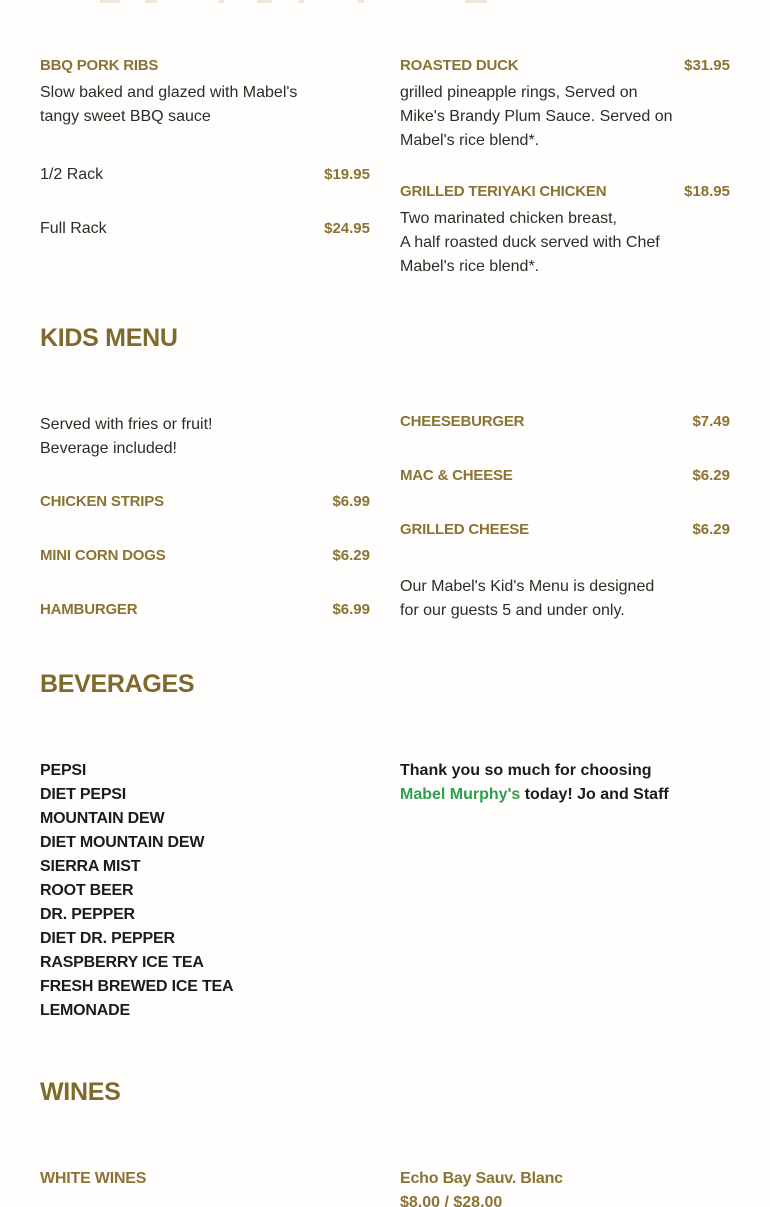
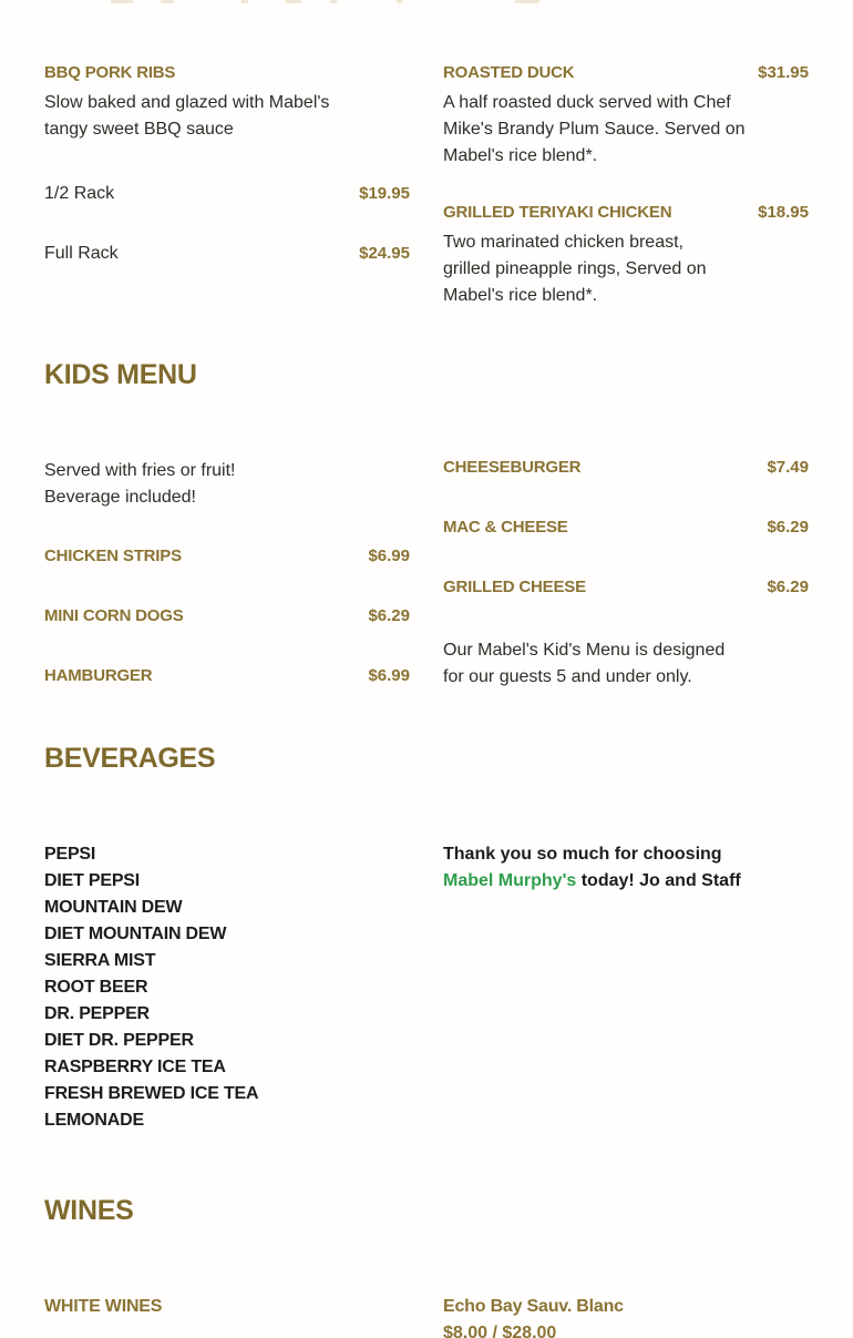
  BBQ PORK RIBS
  Slow baked and glazed with Mabel's
  tangy sweet BBQ sauce
  1/2 Rack
  $19.95
  Full Rack
  $24.95
  ROASTED DUCK
  $31.95
- grilled pineapple rings, Served on
+ A half roasted duck served with Chef
  Mike's Brandy Plum Sauce. Served on
  Mabel's rice blend*.
  GRILLED TERIYAKI CHICKEN
  $18.95
  Two marinated chicken breast,
- A half roasted duck served with Chef
+ grilled pineapple rings, Served on
  Mabel's rice blend*.
  KIDS MENU
  Served with fries or fruit!
  Beverage included!
  CHICKEN STRIPS
  $6.99
  MINI CORN DOGS
  $6.29
  HAMBURGER
  $6.99
  CHEESEBURGER
  $7.49
  MAC & CHEESE
  $6.29
  GRILLED CHEESE
  $6.29
  Our Mabel's Kid's Menu is designed
  for our guests 5 and under only.
  BEVERAGES
  PEPSI
  DIET PEPSI
  MOUNTAIN DEW
  DIET MOUNTAIN DEW
  SIERRA MIST
  ROOT BEER
  DR. PEPPER
  DIET DR. PEPPER
  RASPBERRY ICE TEA
  FRESH BREWED ICE TEA
  LEMONADE
  Thank you so much for choosing
  Mabel Murphy's today! Jo and Staff
  WINES
  WHITE WINES
  Echo Bay Sauv. Blanc
  $8.00 / $28.00
